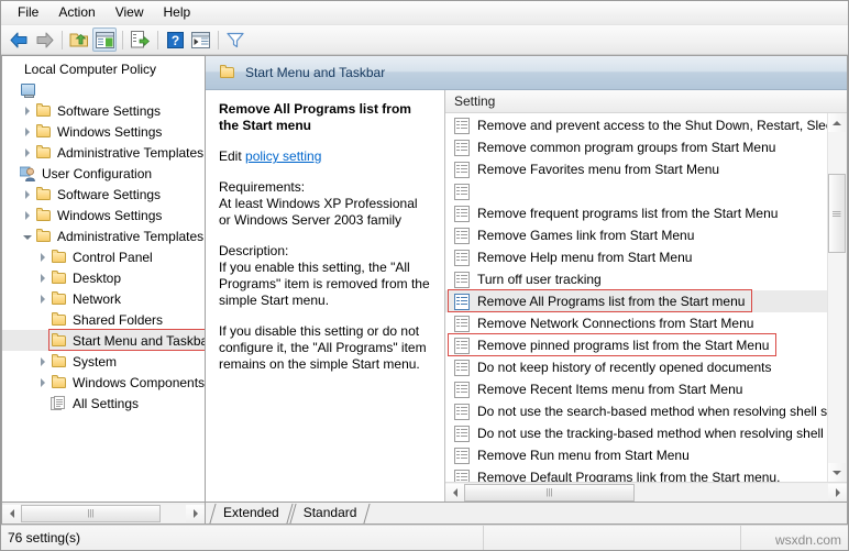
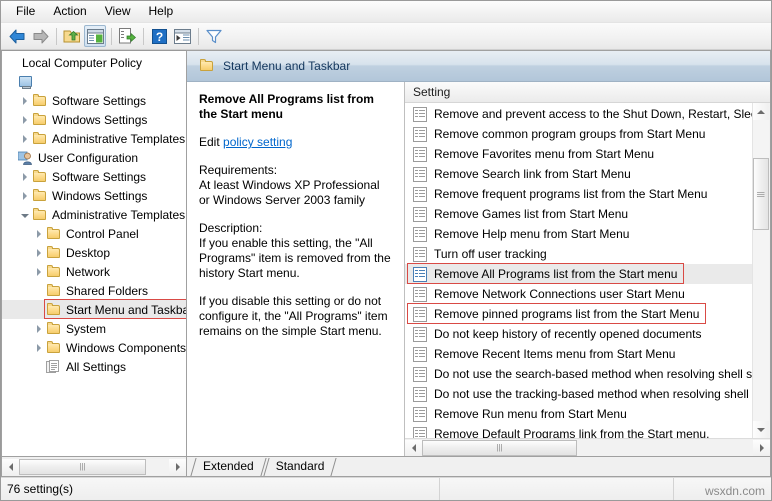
  File
  Action
  View
  Help
  ?
  Local Computer Policy
  Software Settings
  Windows Settings
  Administrative Templates
  User Configuration
  Software Settings
  Windows Settings
  Administrative Templates
  Control Panel
  Desktop
  Network
  Shared Folders
  Start Menu and Taskba
  System
  Windows Components
  All Settings
  Start Menu and Taskbar
  Remove All Programs list from the Start menu
  Edit policy setting
  Requirements:
  At least Windows XP Professional or Windows Server 2003 family
  Description:
- If you enable this setting, the "All Programs" item is removed from the simple Start menu.
+ If you enable this setting, the "All Programs" item is removed from the history Start menu.
  If you disable this setting or do not configure it, the "All Programs" item remains on the simple Start menu.
  Setting
  Remove and prevent access to the Shut Down, Restart, Sle
  Remove common program groups from Start Menu
  Remove Favorites menu from Start Menu
+ Remove Search link from Start Menu
  Remove frequent programs list from the Start Menu
- Remove Games link from Start Menu
+ Remove Games list from Start Menu
  Remove Help menu from Start Menu
  Turn off user tracking
  Remove All Programs list from the Start menu
- Remove Network Connections from Start Menu
+ Remove Network Connections user Start Menu
  Remove pinned programs list from the Start Menu
  Do not keep history of recently opened documents
  Remove Recent Items menu from Start Menu
  Do not use the search-based method when resolving shell s
  Do not use the tracking-based method when resolving shell
  Remove Run menu from Start Menu
  Remove Default Programs link from the Start menu.
  |||
  |||
  Extended
  Standard
  76 setting(s)
  wsxdn.com
